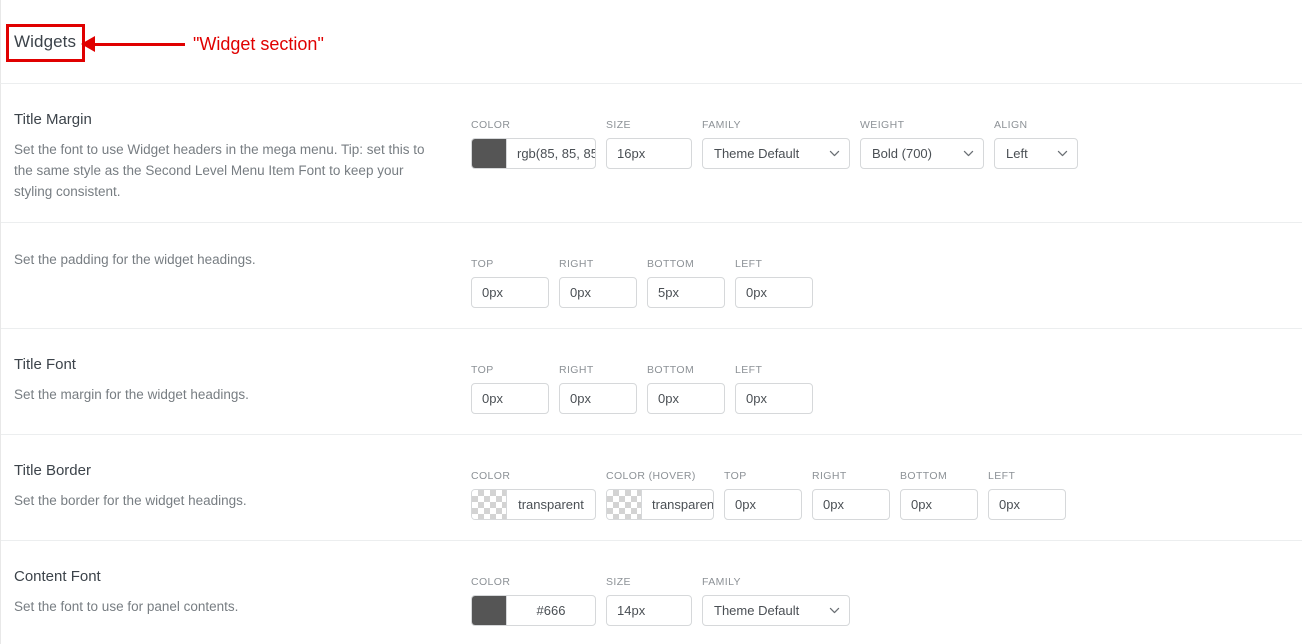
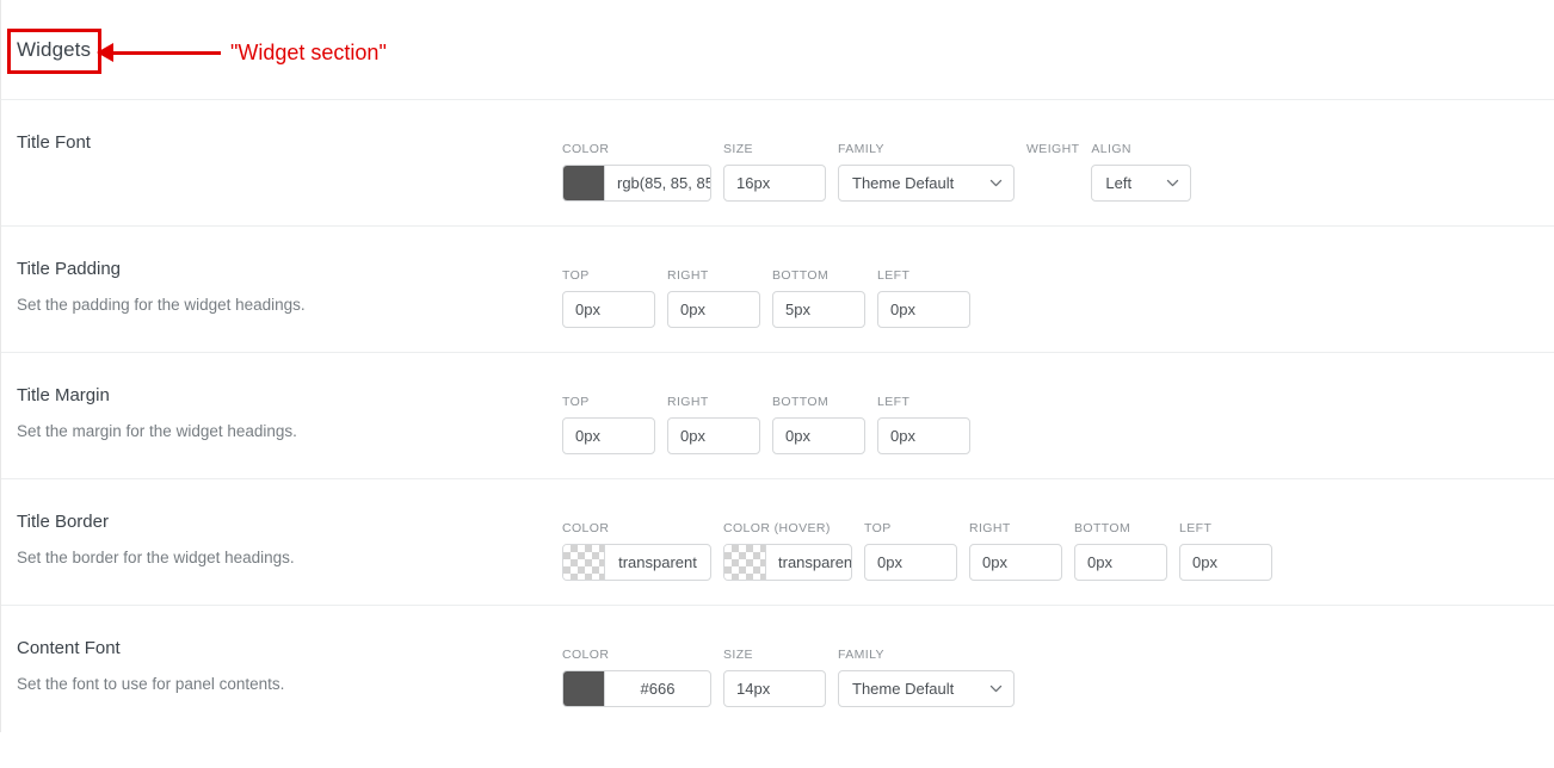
  Widgets
  "Widget section"
- Title Margin
+ Title Font
- Set the font to use Widget headers in the mega menu. Tip: set this to the same style as the Second Level Menu Item Font to keep your styling consistent.
  COLOR
  rgb(85, 85, 85
  SIZE
  16px
  FAMILY
  Theme Default
  WEIGHT
- Bold (700)
  ALIGN
  Left
+ Title Padding
  Set the padding for the widget headings.
  TOP
  0px
  RIGHT
  0px
  BOTTOM
  5px
  LEFT
  0px
- Title Font
+ Title Margin
  Set the margin for the widget headings.
  TOP
  0px
  RIGHT
  0px
  BOTTOM
  0px
  LEFT
  0px
  Title Border
  Set the border for the widget headings.
  COLOR
  transparent
  COLOR (HOVER)
  transparen
  TOP
  0px
  RIGHT
  0px
  BOTTOM
  0px
  LEFT
  0px
  Content Font
  Set the font to use for panel contents.
  COLOR
  #666
  SIZE
  14px
  FAMILY
  Theme Default
